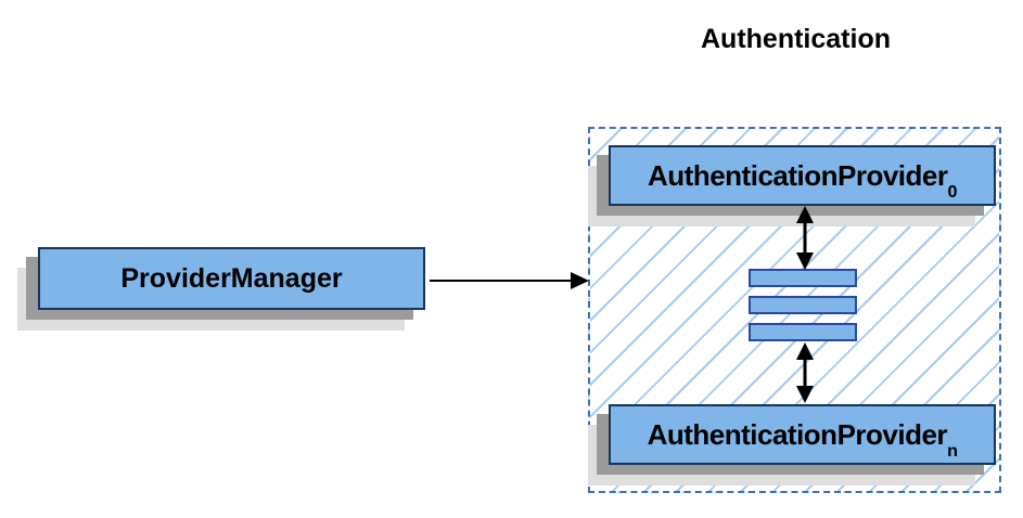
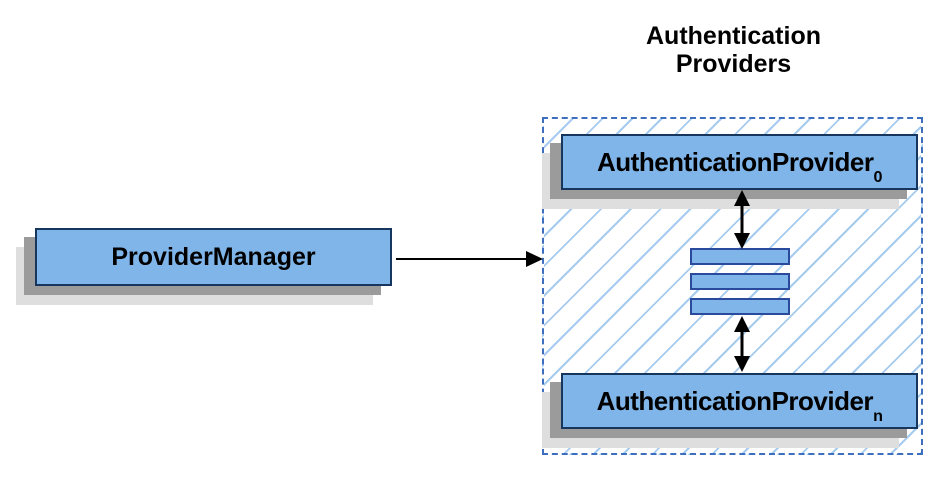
  Authentication
+ Providers
  ProviderManager
  AuthenticationProvider0
  AuthenticationProvidern
